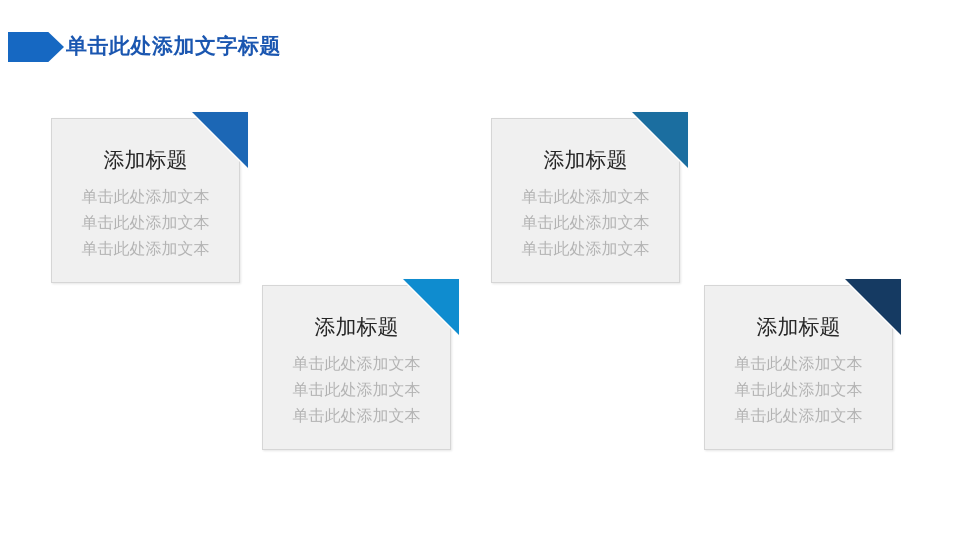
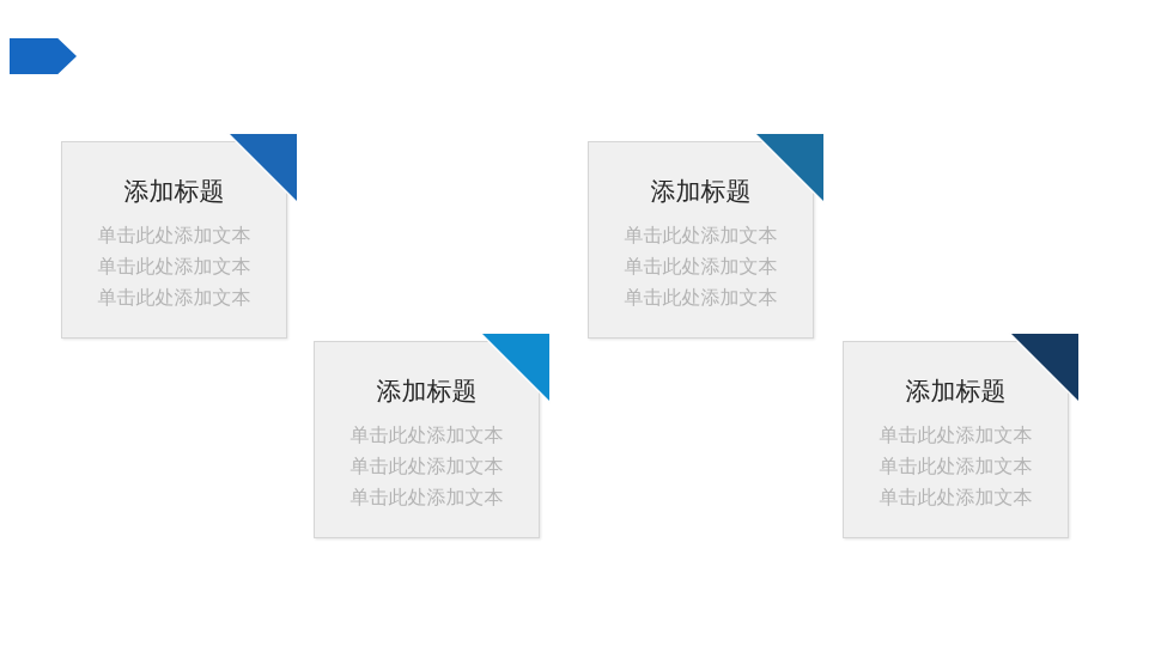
- 单击此处添加文字标题
  添加标题
  单击此处添加文本
  单击此处添加文本
  单击此处添加文本
  添加标题
  单击此处添加文本
  单击此处添加文本
  单击此处添加文本
  添加标题
  单击此处添加文本
  单击此处添加文本
  单击此处添加文本
  添加标题
  单击此处添加文本
  单击此处添加文本
  单击此处添加文本
